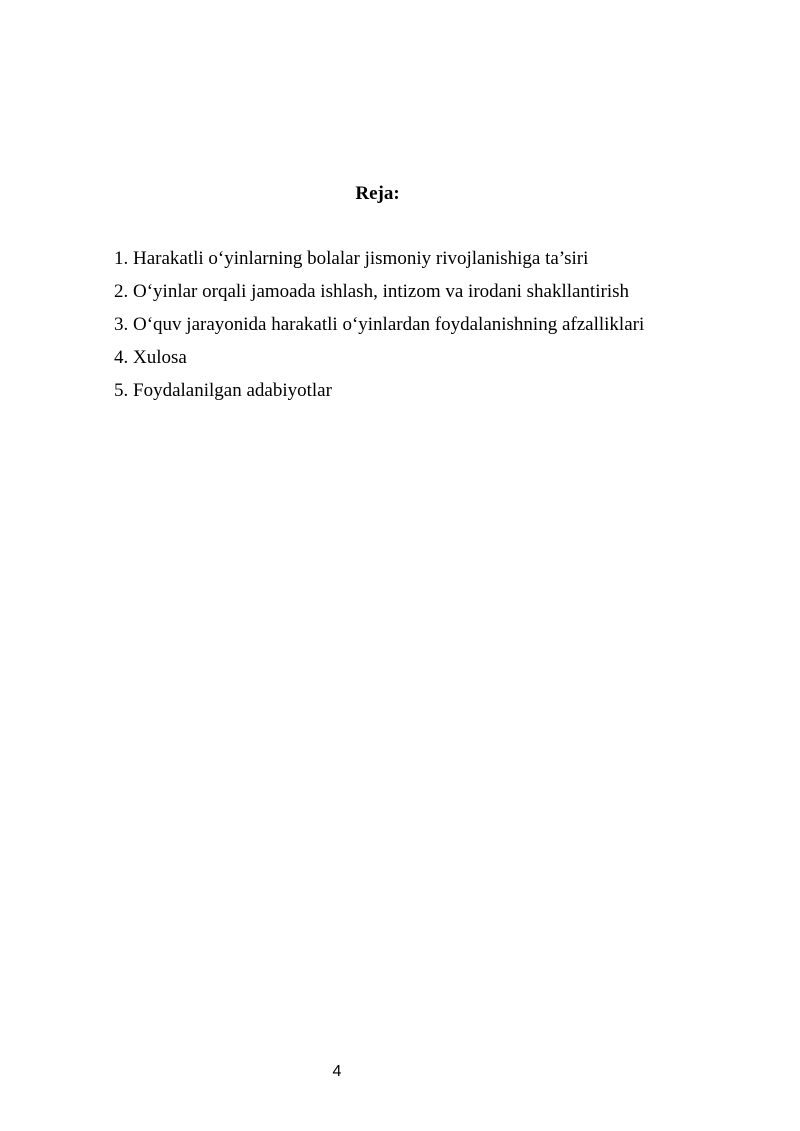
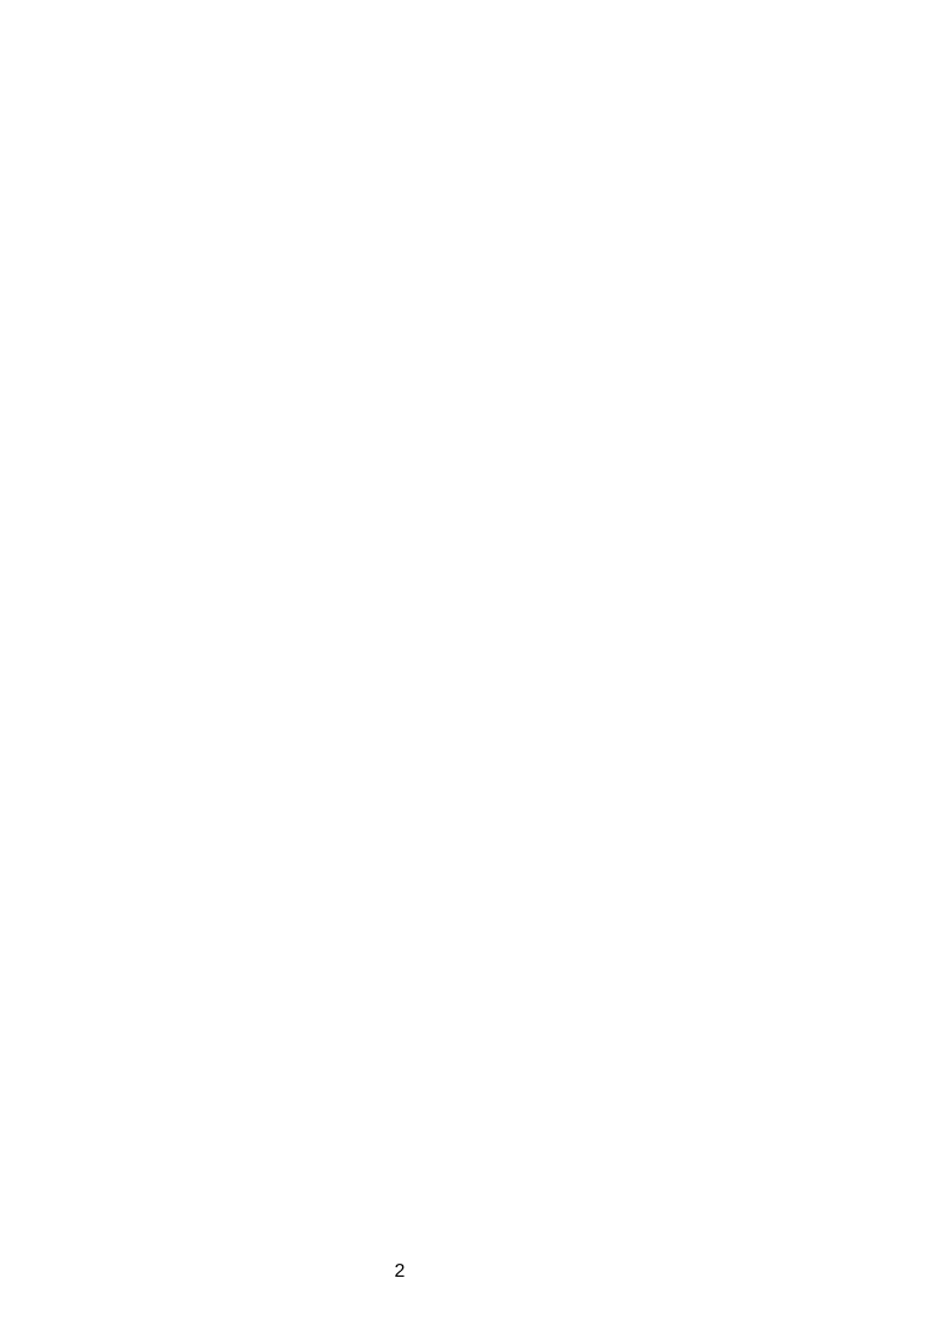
- Reja:
- 1. Harakatli o‘yinlarning bolalar jismoniy rivojlanishiga ta’siri
- 2. O‘yinlar orqali jamoada ishlash, intizom va irodani shakllantirish
- 3. O‘quv jarayonida harakatli o‘yinlardan foydalanishning afzalliklari
- 4. Xulosa
- 5. Foydalanilgan adabiyotlar
- 4
+ 2
